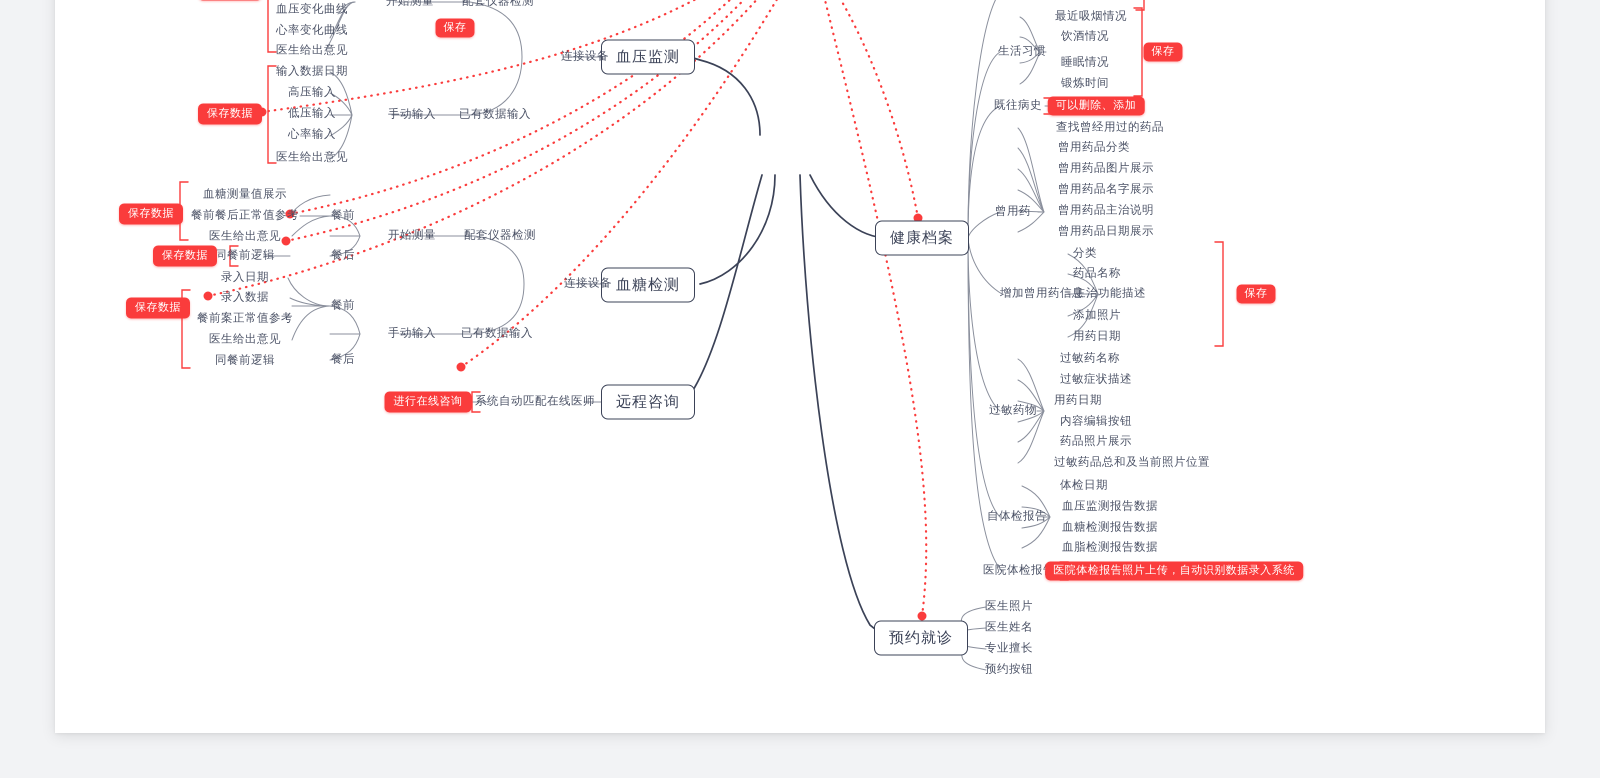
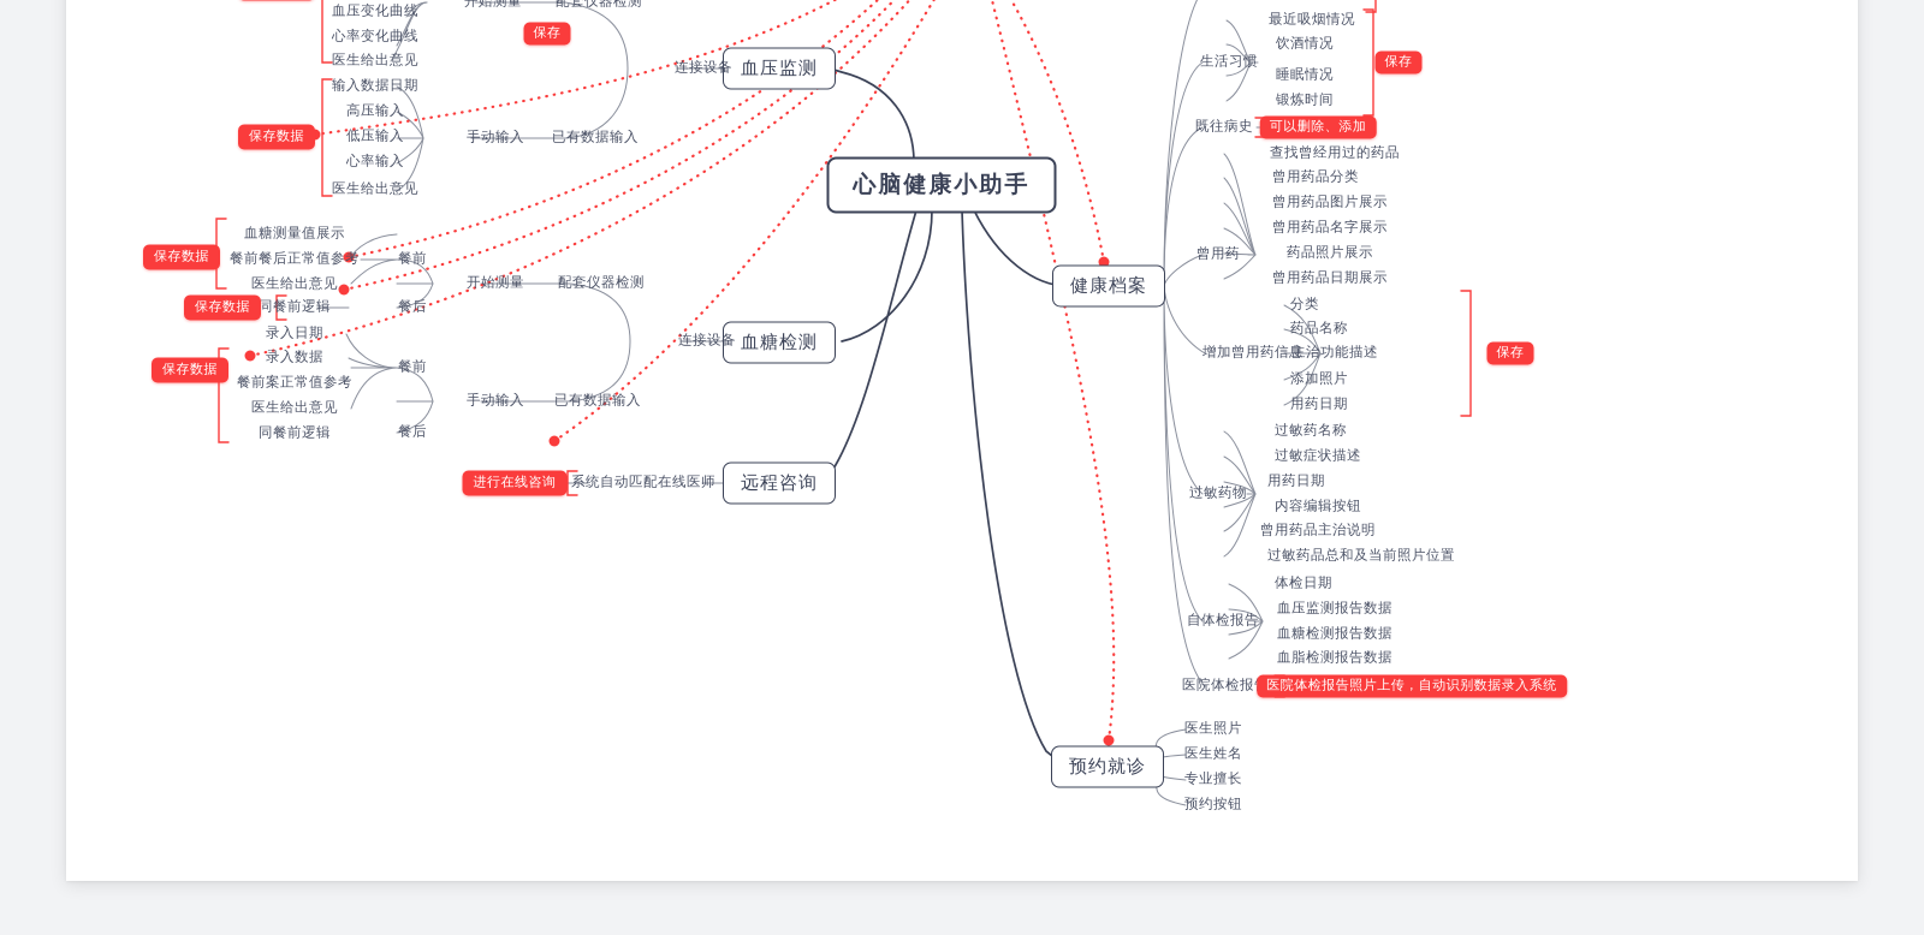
+ 心脑健康小助手
  血压监测
  血糖检测
  远程咨询
  健康档案
  预约就诊
  连接设备
  开始测量
  配套仪器检测
  保存
  血压变化曲线
  心率变化曲线
  医生给出意见
  手动输入
  已有数据输入
  输入数据日期
  高压输入
  低压输入
  心率输入
  医生给出意见
  保存数据
  连接设备
  开始测量
  配套仪器检测
  餐前
  餐后
  血糖测量值展示
  餐前餐后正常值参考
  医生给出意见
  同餐前逻辑
  保存数据
  保存数据
  手动输入
  已有数据输入
  餐前
  餐后
  录入日期
  录入数据
  餐前案正常值参考
  医生给出意见
  同餐前逻辑
  保存数据
  系统自动匹配在线医师
  进行在线咨询
  生活习惯
  最近吸烟情况
  饮酒情况
  睡眠情况
  锻炼时间
  保存
  既往病史
  可以删除、添加
  曾用药
  查找曾经用过的药品
  曾用药品分类
  曾用药品图片展示
  曾用药品名字展示
- 曾用药品主治说明
+ 药品照片展示
  曾用药品日期展示
  增加曾用药信息
  分类
  药品名称
  主治功能描述
  添加照片
  用药日期
  保存
  过敏药物
  过敏药名称
  过敏症状描述
  用药日期
  内容编辑按钮
- 药品照片展示
+ 曾用药品主治说明
  过敏药品总和及当前照片位置
  自体检报告
  体检日期
  血压监测报告数据
  血糖检测报告数据
  血脂检测报告数据
  医院体检报
  医院体检报告照片上传，自动识别数据录入系统
  医生照片
  医生姓名
  专业擅长
  预约按钮
